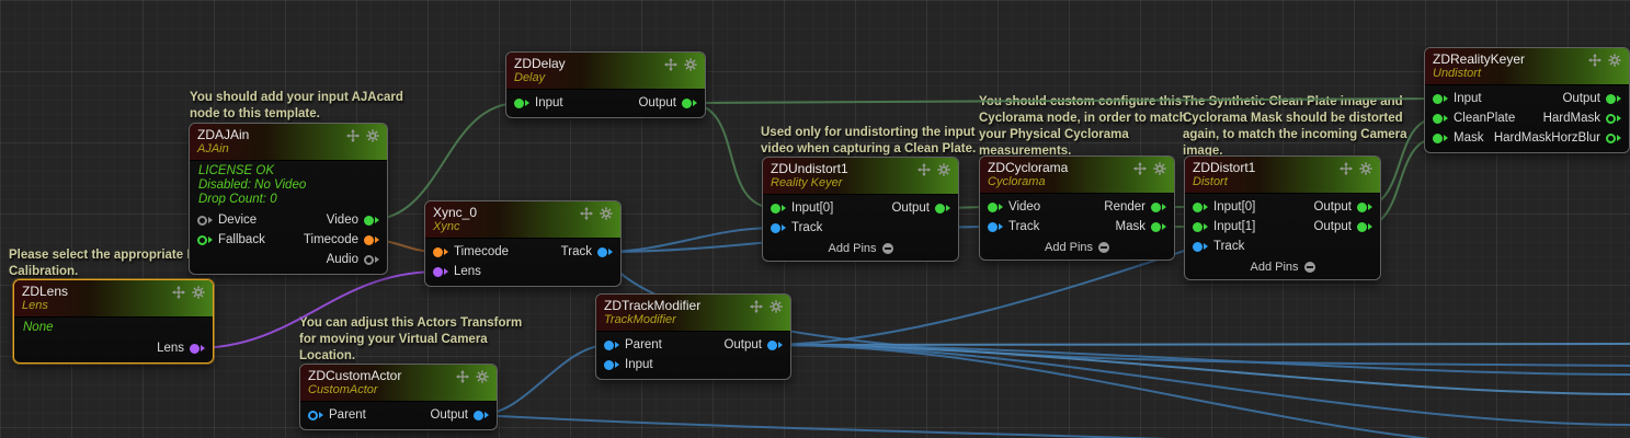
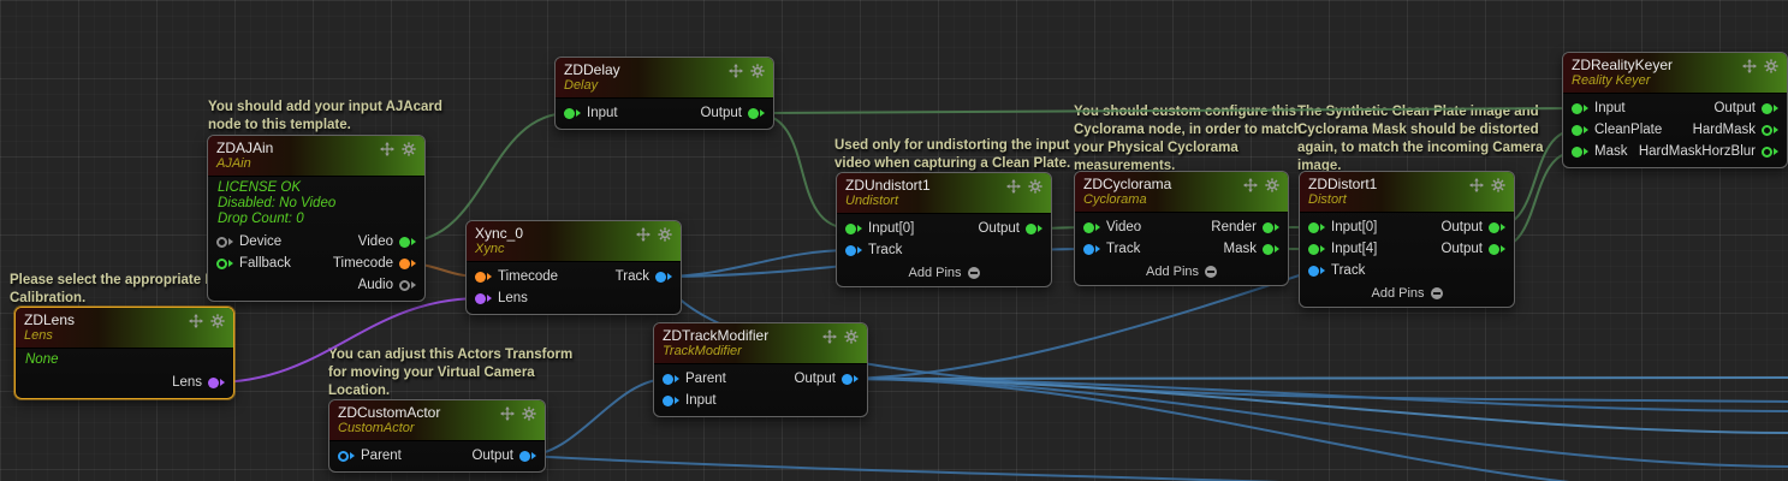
  You should add your input AJAcard
  node to this template.
  Please select the appropriate
  Calibration.
  You can adjust this Actors Transform
  for moving your Virtual Camera
  Location.
  Used only for undistorting the input
  video when capturing a Clean Plate.
  Cyclorama node, in order to match
  your Physical Cyclorama
  measurements.
  The Synthetic Clean Plate image and
  Cyclorama Mask should be distorted
  again, to match the incoming Camera
  image.
  ZDAJAin
  AJAin
  LICENSE OK
  Disabled: No Video
  Drop Count: 0
  Device
  Video
  Fallback
  Timecode
  Audio
  ZDDelay
  Delay
  Input
  Output
  ZDLens
  Lens
  None
  Lens
  Xync_0
  Xync
  Timecode
  Track
  Lens
  ZDCustomActor
  CustomActor
  Parent
  Output
  ZDTrackModifier
  TrackModifier
  Parent
  Output
  Input
  ZDUndistort1
- Reality Keyer
+ Undistort
  Input[0]
  Output
  Track
  Add Pins
  ZDCyclorama
  Cyclorama
  Video
  Render
  Track
  Mask
  Add Pins
  ZDDistort1
  Distort
  Input[0]
  Output
- Input[1]
+ Input[4]
  Output
  Track
  Add Pins
  ZDRealityKeyer
- Undistort
+ Reality Keyer
  Input
  Output
  CleanPlate
  HardMask
  Mask
  HardMaskHorzBlur
